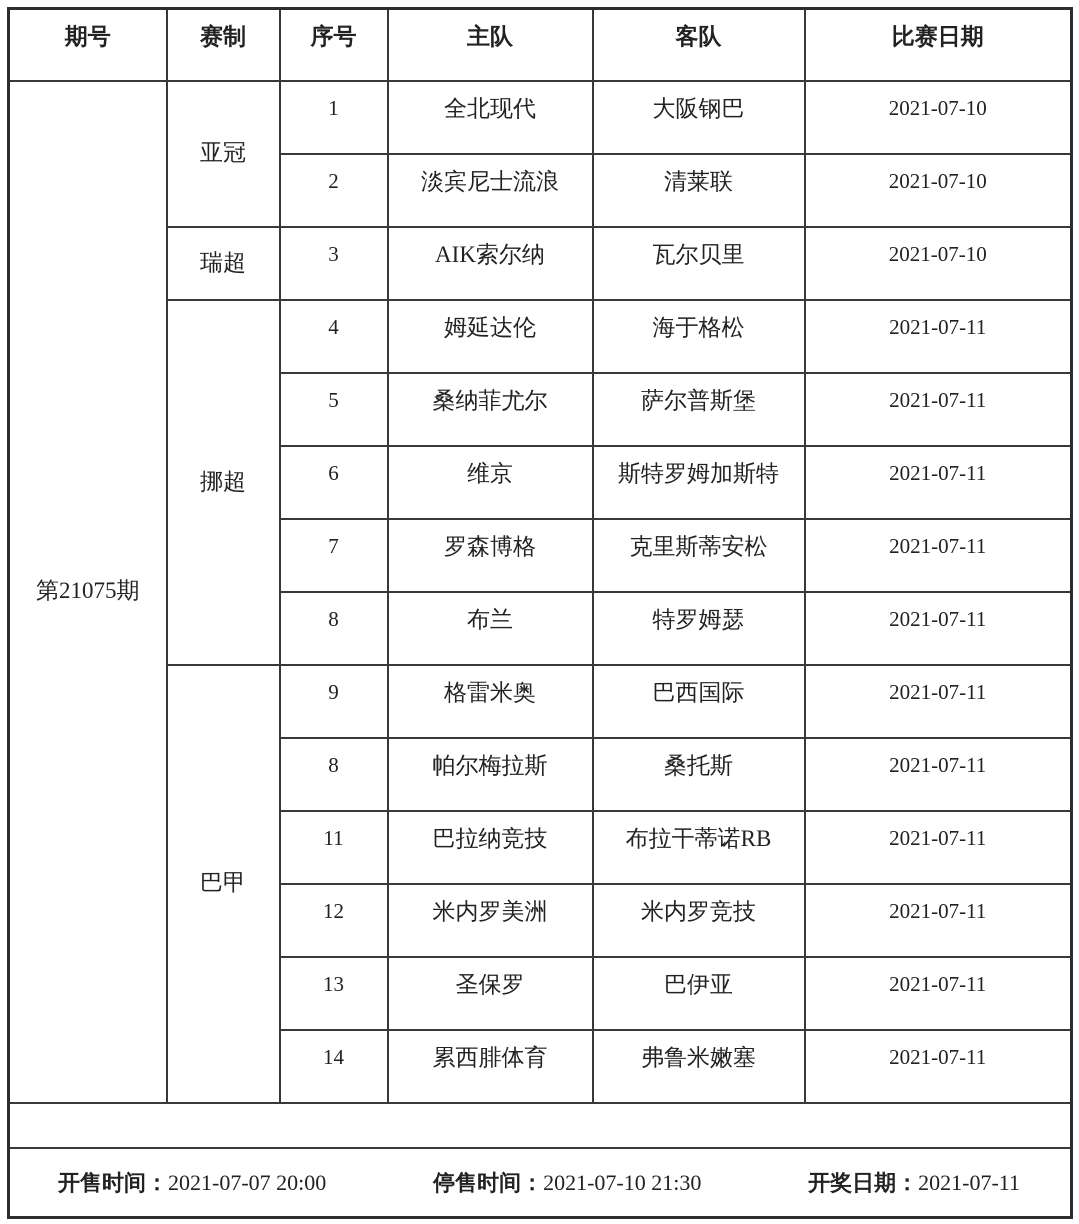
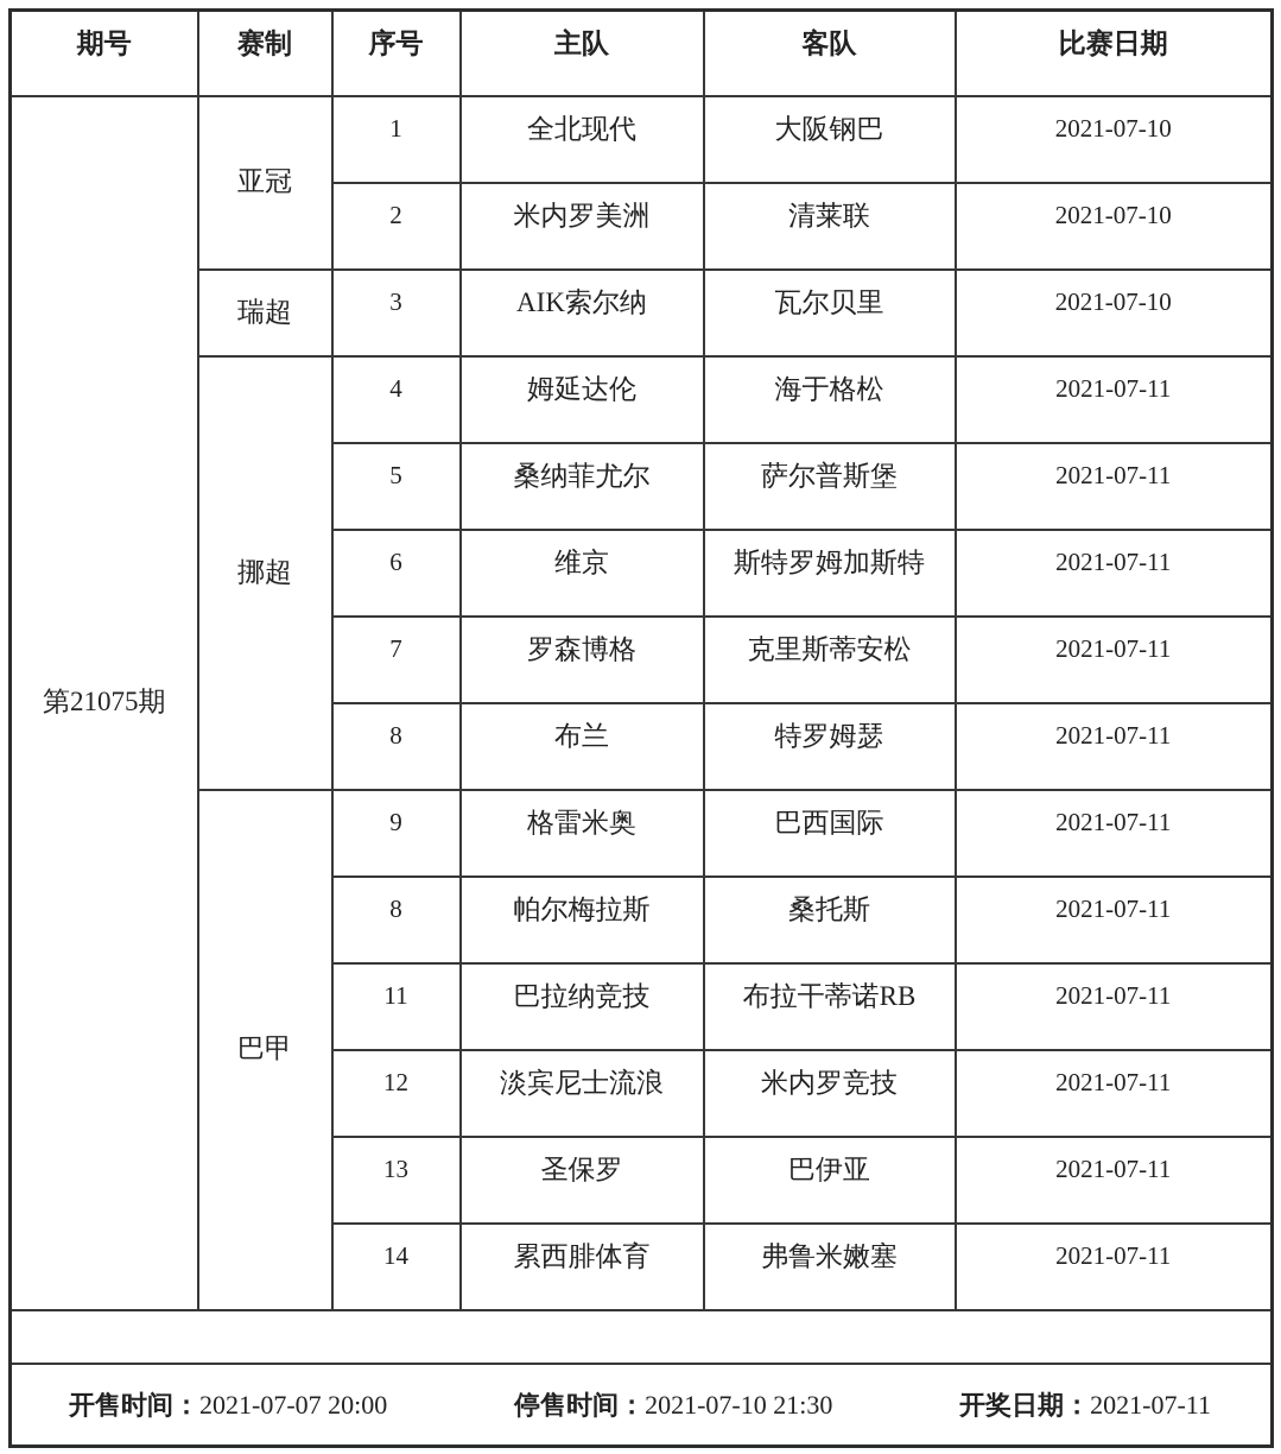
  期号	赛制	序号	主队	客队	比赛日期
  第21075期	亚冠	1	全北现代	大阪钢巴	2021-07-10
- 2	淡宾尼士流浪	清莱联	2021-07-10
+ 2	米内罗美洲	清莱联	2021-07-10
  瑞超	3	AIK索尔纳	瓦尔贝里	2021-07-10
  挪超	4	姆延达伦	海于格松	2021-07-11
  5	桑纳菲尤尔	萨尔普斯堡	2021-07-11
  6	维京	斯特罗姆加斯特	2021-07-11
  7	罗森博格	克里斯蒂安松	2021-07-11
  8	布兰	特罗姆瑟	2021-07-11
  巴甲	9	格雷米奥	巴西国际	2021-07-11
  8	帕尔梅拉斯	桑托斯	2021-07-11
  11	巴拉纳竞技	布拉干蒂诺RB	2021-07-11
- 12	米内罗美洲	米内罗竞技	2021-07-11
+ 12	淡宾尼士流浪	米内罗竞技	2021-07-11
  13	圣保罗	巴伊亚	2021-07-11
  14	累西腓体育	弗鲁米嫩塞	2021-07-11
  开售时间：2021-07-07 20:00 停售时间：2021-07-10 21:30 开奖日期：2021-07-11
